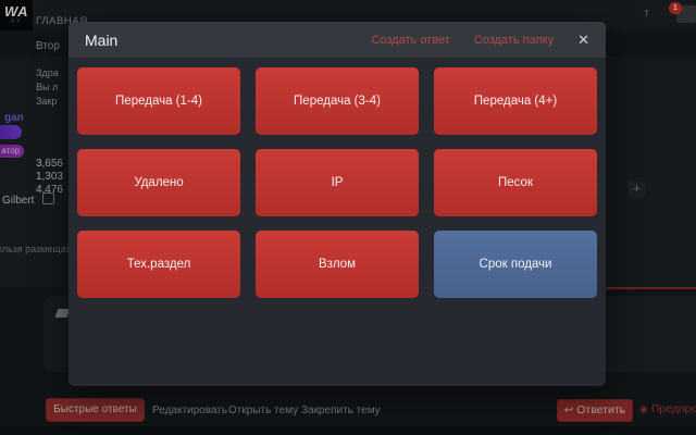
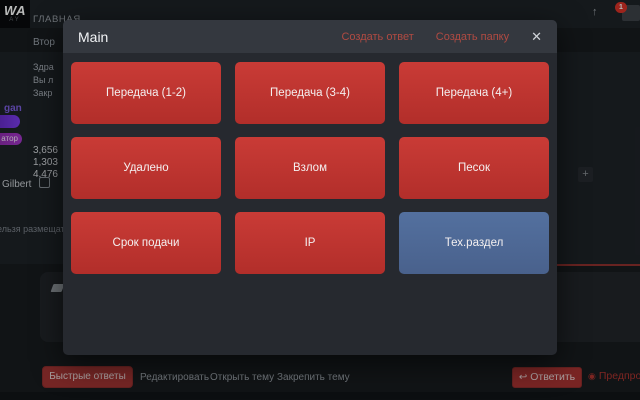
  WA
  ГЛАВН
  ↑
  Втор
  Здра
  Вы л
  Закр
  gan
  атор
  3,656
  1,303
  4,476
  Gilbert
  льзя размеща
  +
  Быстрые ответы
  Редактировать
  Открыть тему
  Закрепить тему
  ↩ Ответить
  ◉ Предпро
  Main
  Создать ответ
  Создать папку
  ✕
- Передача (1-4)
+ Передача (1-2)
  Передача (3-4)
  Передача (4+)
  Удалено
- IP
+ Взлом
  Песок
- Тех.раздел
+ Срок подачи
- Взлом
+ IP
- Срок подачи
+ Тех.раздел
